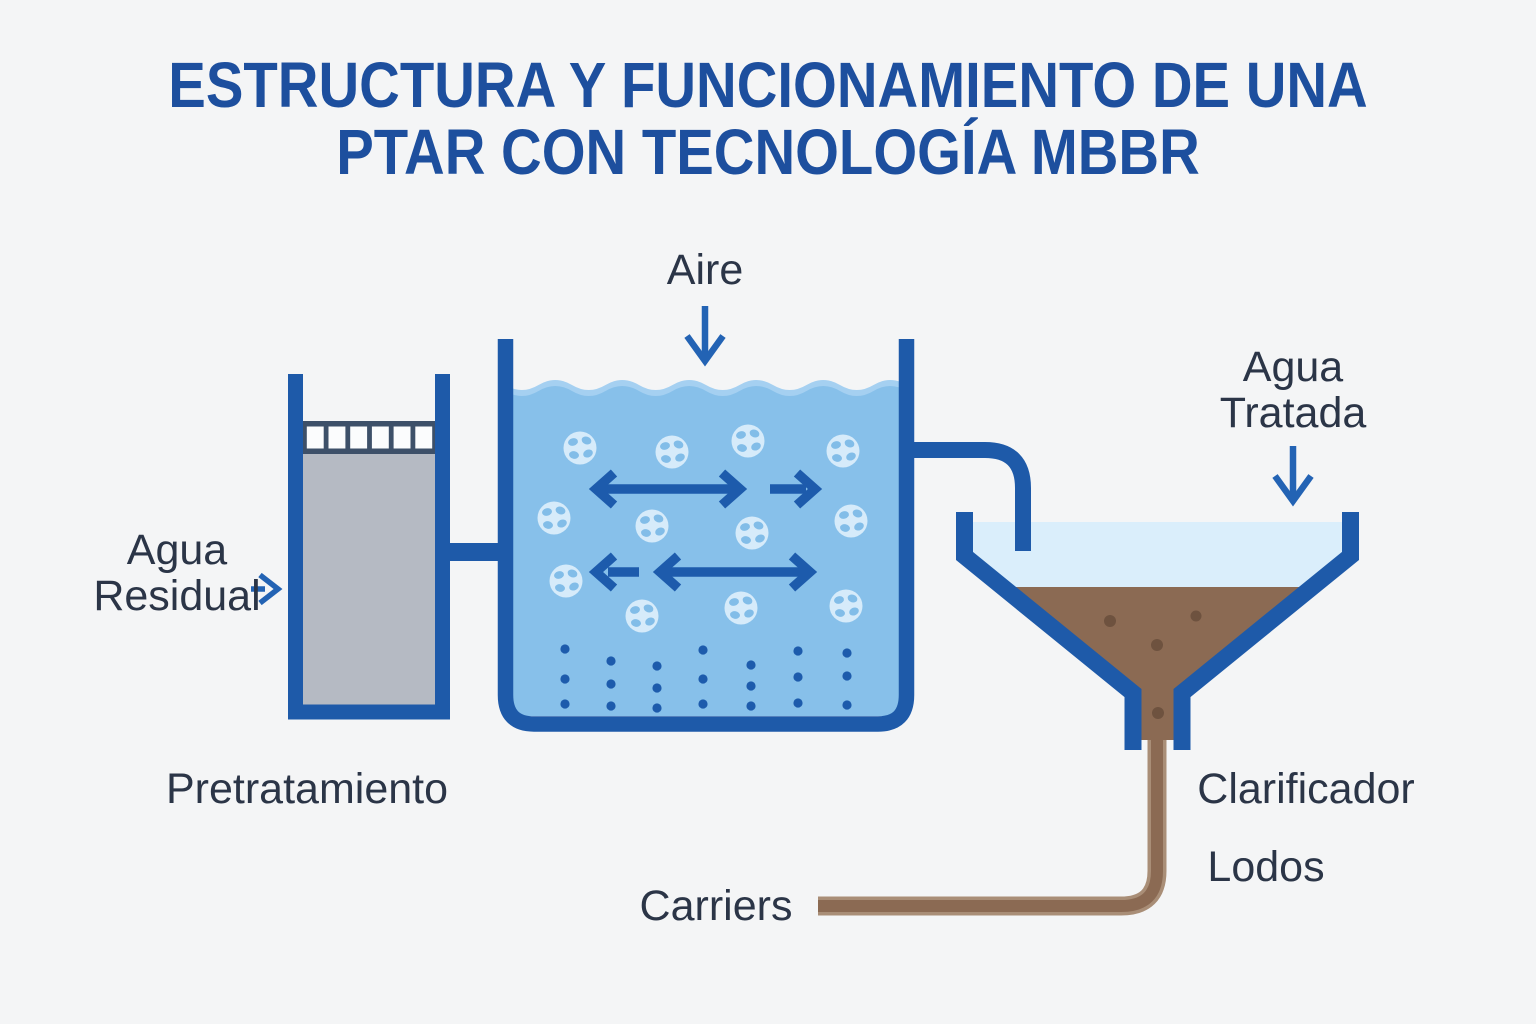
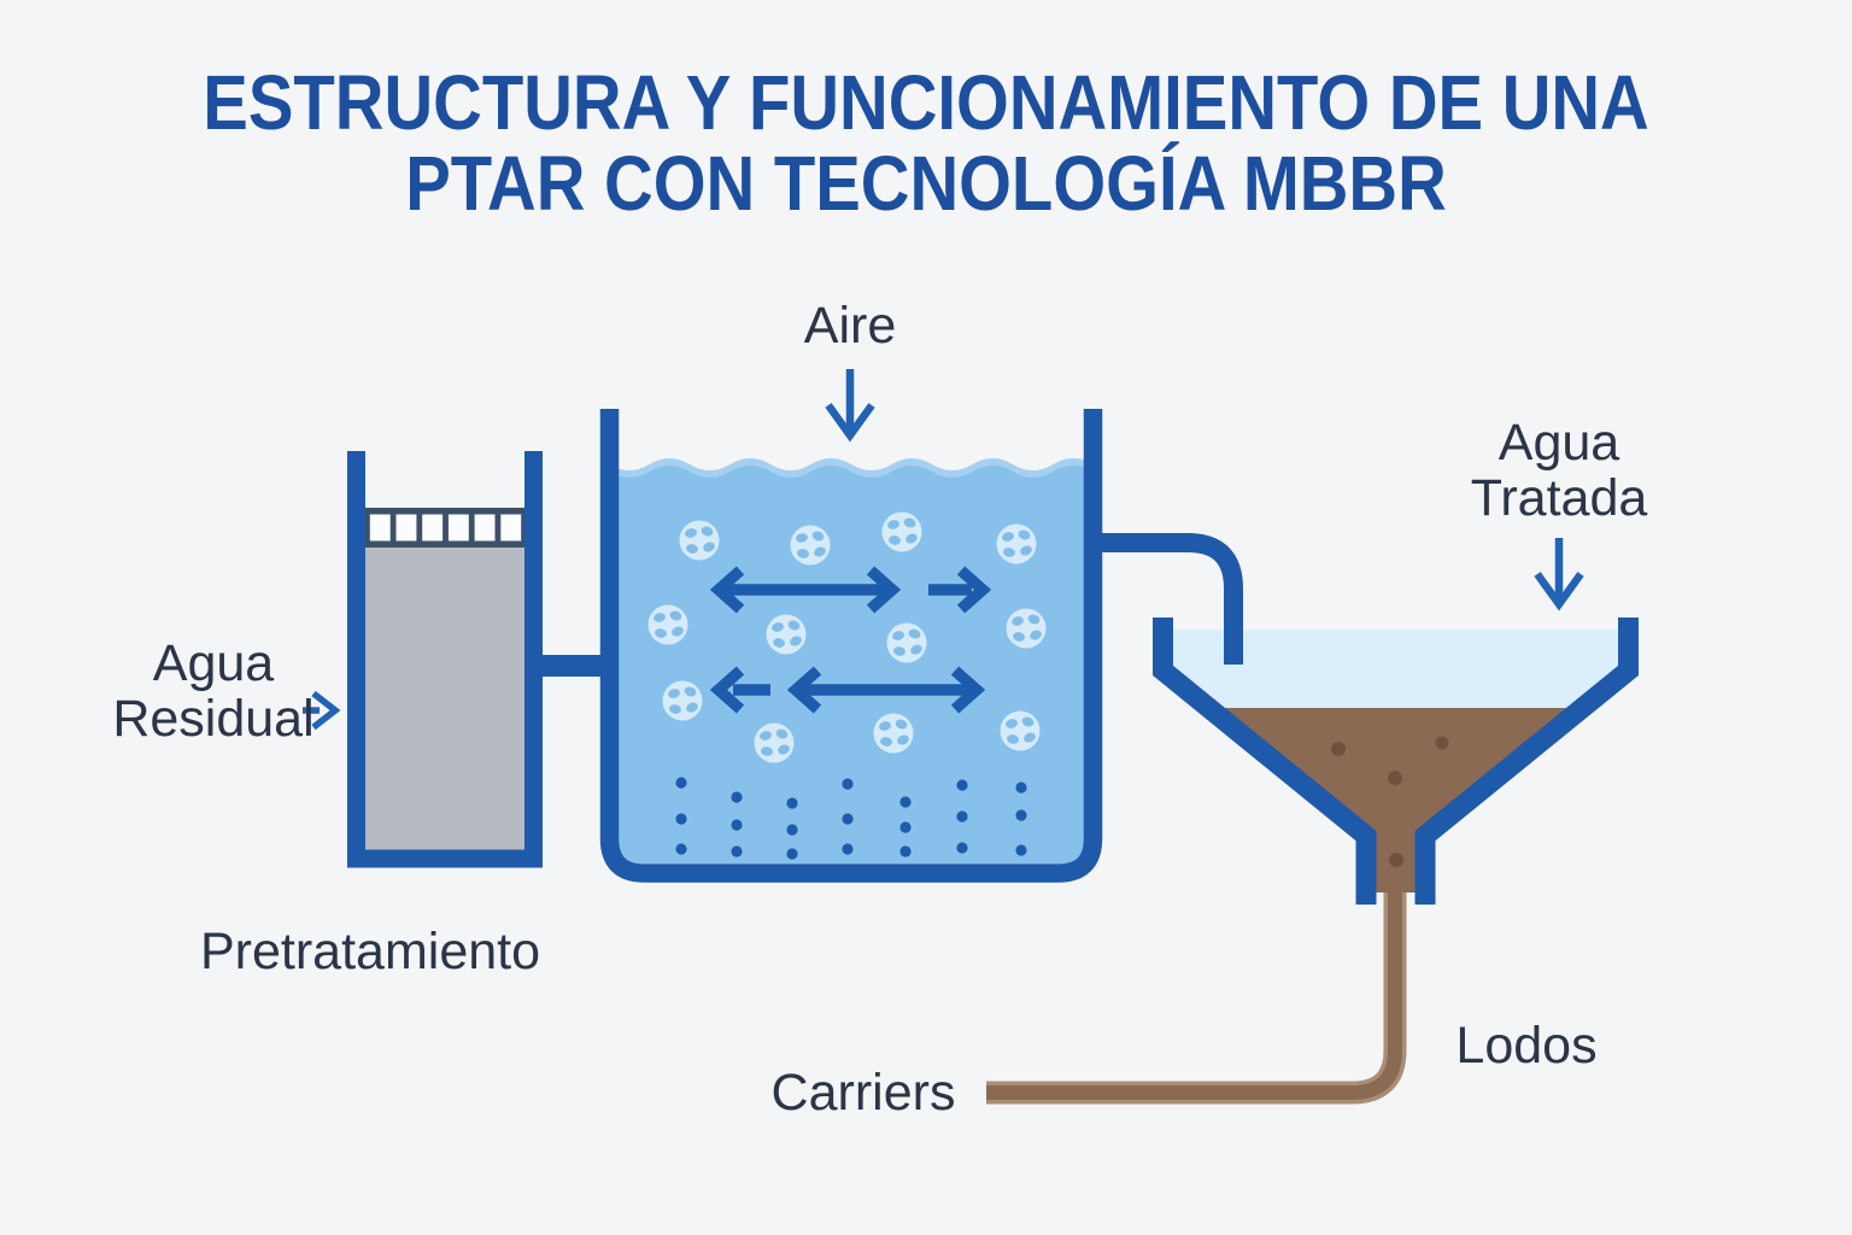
  ESTRUCTURA Y FUNCIONAMIENTO DE UNA
  PTAR CON TECNOLOGÍA MBBR
  Aire
  Agua
  Residual
  Agua
  Tratada
  Pretratamiento
- Clarificador
  Lodos
  Carriers
